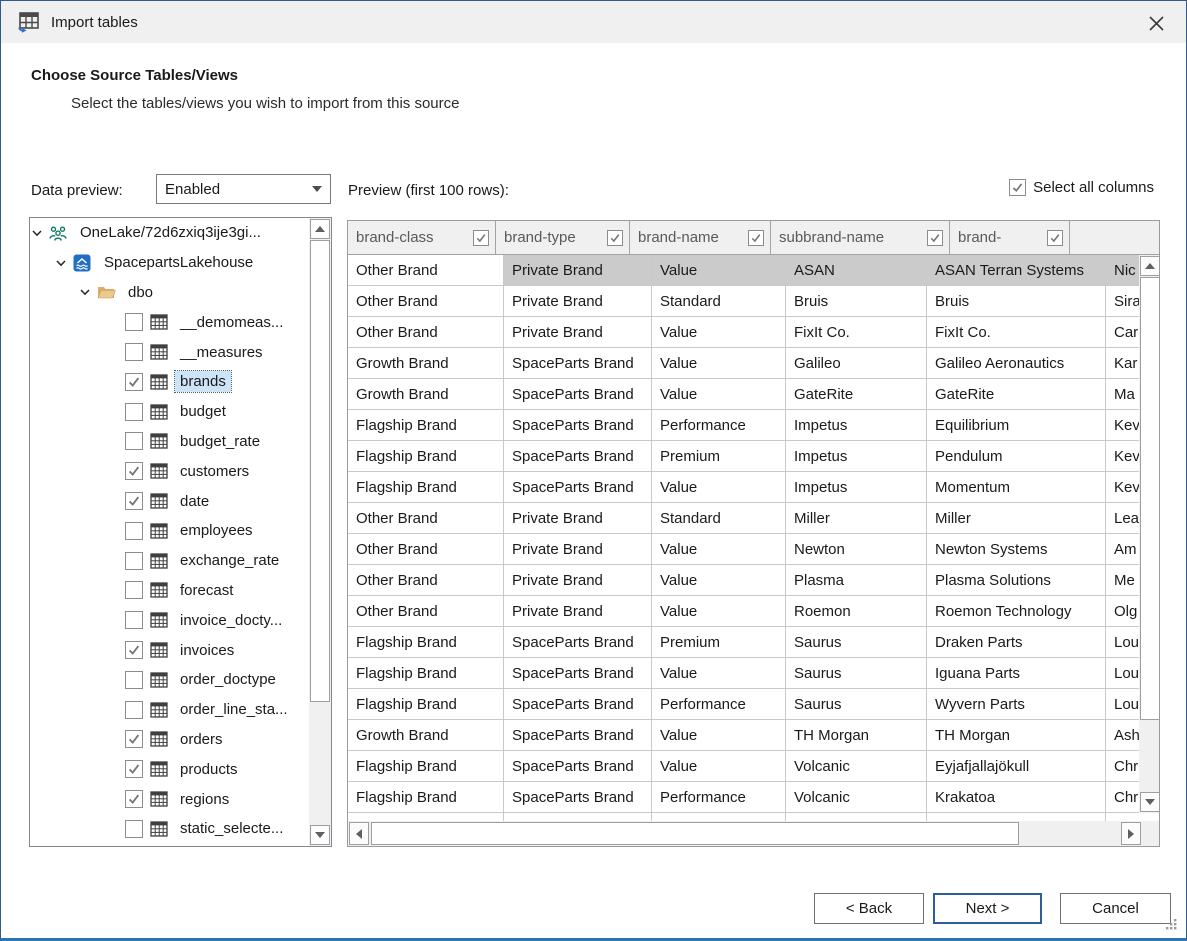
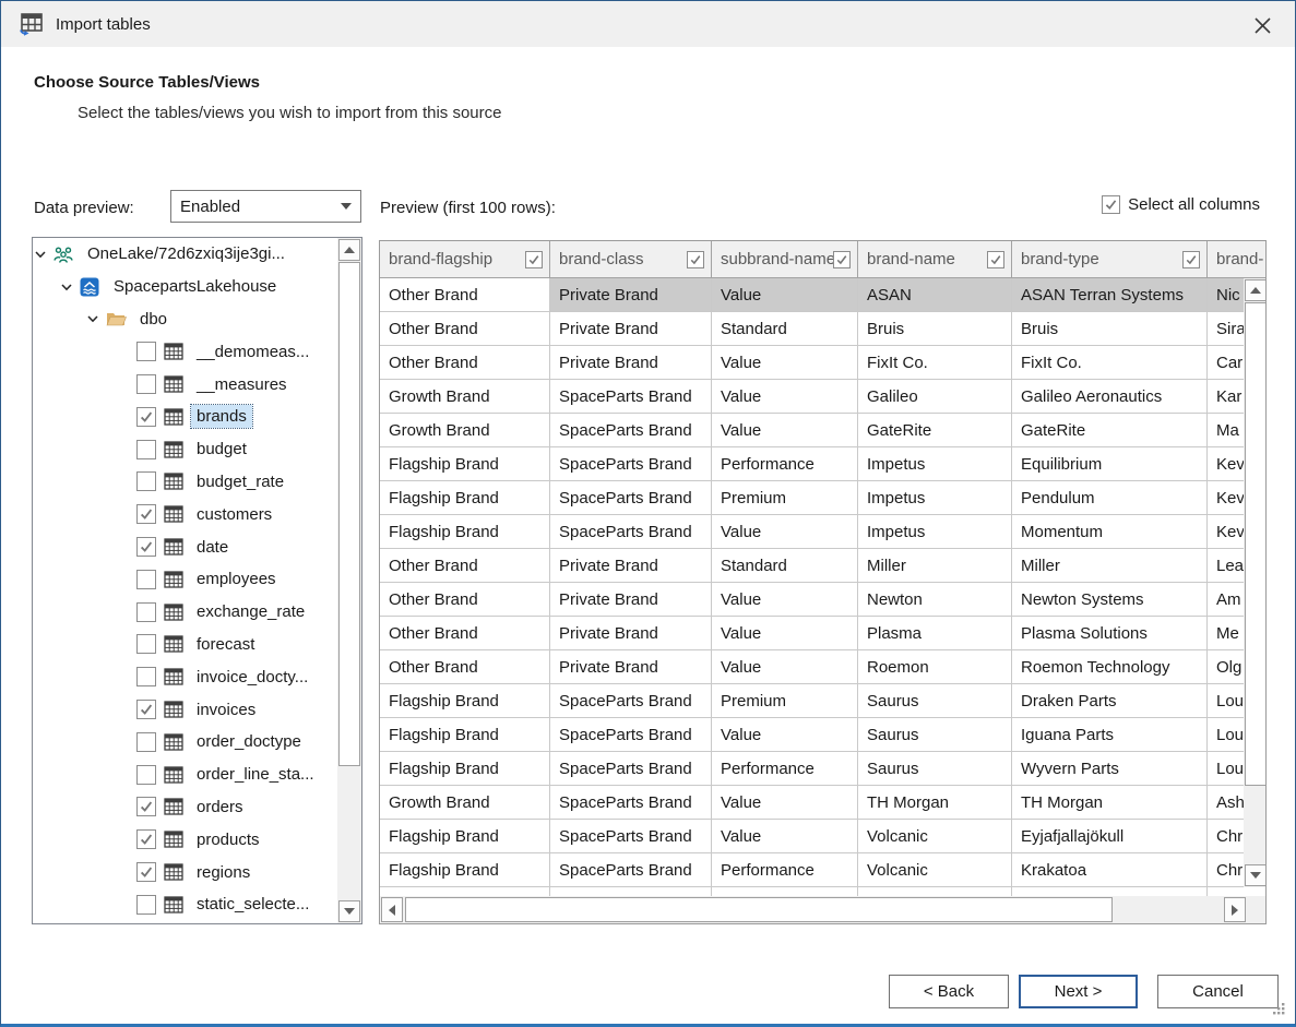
  Import tables
  Choose Source Tables/Views
  Select the tables/views you wish to import from this source
  Data preview:
  Enabled
  Preview (first 100 rows):
  Select all columns
  OneLake/72d6zxiq3ije3gi...
  SpacepartsLakehouse
  dbo
  __demomeas...
  __measures
  brands
  budget
  budget_rate
  customers
  date
  employees
  exchange_rate
  forecast
  invoice_docty...
  invoices
  order_doctype
  order_line_sta...
  orders
  products
  regions
  static_selecte...
+ brand-flagship
  brand-class
- brand-type
+ subbrand-name
  brand-name
- subbrand-name
+ brand-type
  brand-
  Other Brand
  Private Brand
  Value
  ASAN
  ASAN Terran Systems
  Nic
  Other Brand
  Private Brand
  Standard
  Bruis
  Bruis
  Sira
  Other Brand
  Private Brand
  Value
  FixIt Co.
  FixIt Co.
  Car
  Growth Brand
  SpaceParts Brand
  Value
  Galileo
  Galileo Aeronautics
  Kar
  Growth Brand
  SpaceParts Brand
  Value
  GateRite
  GateRite
  Ma
  Flagship Brand
  SpaceParts Brand
  Performance
  Impetus
  Equilibrium
  Kev
  Flagship Brand
  SpaceParts Brand
  Premium
  Impetus
  Pendulum
  Kev
  Flagship Brand
  SpaceParts Brand
  Value
  Impetus
  Momentum
  Kev
  Other Brand
  Private Brand
  Standard
  Miller
  Miller
  Lea
  Other Brand
  Private Brand
  Value
  Newton
  Newton Systems
  Am
  Other Brand
  Private Brand
  Value
  Plasma
  Plasma Solutions
  Me
  Other Brand
  Private Brand
  Value
  Roemon
  Roemon Technology
  Olg
  Flagship Brand
  SpaceParts Brand
  Premium
  Saurus
  Draken Parts
  Lou
  Flagship Brand
  SpaceParts Brand
  Value
  Saurus
  Iguana Parts
  Lou
  Flagship Brand
  SpaceParts Brand
  Performance
  Saurus
  Wyvern Parts
  Lou
  Growth Brand
  SpaceParts Brand
  Value
  TH Morgan
  TH Morgan
  Ash
  Flagship Brand
  SpaceParts Brand
  Value
  Volcanic
  Eyjafjallajökull
  Chr
  Flagship Brand
  SpaceParts Brand
  Performance
  Volcanic
  Krakatoa
  Chr
  < Back
  Next >
  Cancel
